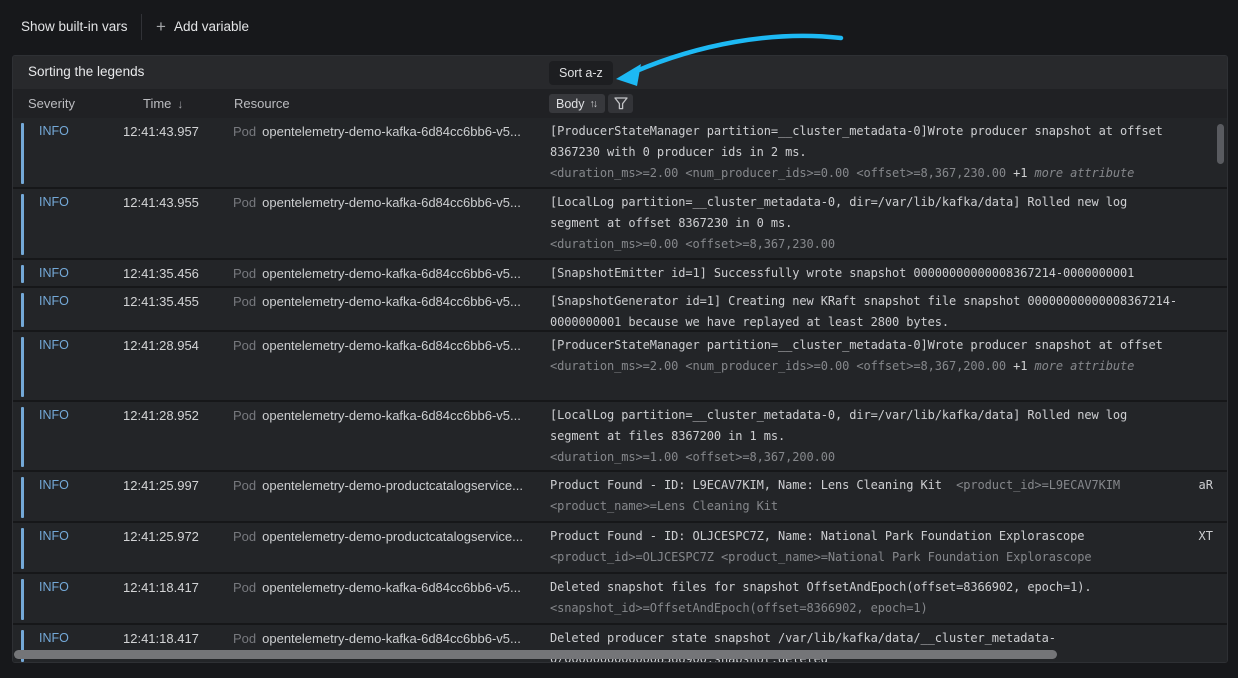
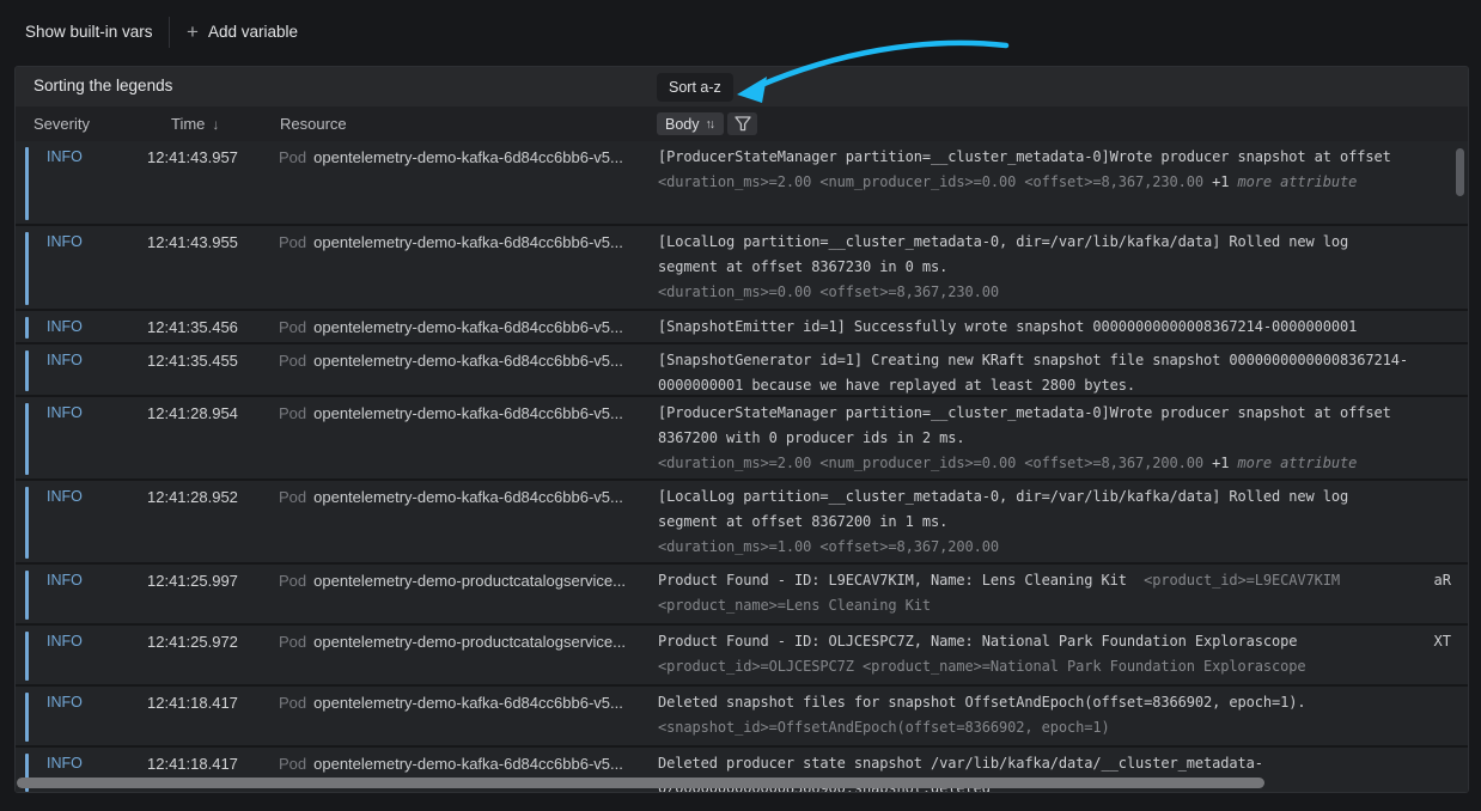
  Show built-in vars
  +
  Add variable
  Sorting the legends
  Sort a-z
  Severity
  Time ↓
  Resource
  Body
  ↑↓
  INFO
  12:41:43.957
  Pod opentelemetry-demo-kafka-6d84cc6bb6-v5...
  [ProducerStateManager partition=__cluster_metadata-0]Wrote producer snapshot at offset
- 8367230 with 0 producer ids in 2 ms.
  <duration_ms>=2.00 <num_producer_ids>=0.00 <offset>=8,367,230.00 +1 more attribute
  INFO
  12:41:43.955
  Pod opentelemetry-demo-kafka-6d84cc6bb6-v5...
  [LocalLog partition=__cluster_metadata-0, dir=/var/lib/kafka/data] Rolled new log
  segment at offset 8367230 in 0 ms.
  <duration_ms>=0.00 <offset>=8,367,230.00
  INFO
  12:41:35.456
  Pod opentelemetry-demo-kafka-6d84cc6bb6-v5...
  [SnapshotEmitter id=1] Successfully wrote snapshot 00000000000008367214-0000000001
  INFO
  12:41:35.455
  Pod opentelemetry-demo-kafka-6d84cc6bb6-v5...
  [SnapshotGenerator id=1] Creating new KRaft snapshot file snapshot 00000000000008367214-
  0000000001 because we have replayed at least 2800 bytes.
  INFO
  12:41:28.954
  Pod opentelemetry-demo-kafka-6d84cc6bb6-v5...
  [ProducerStateManager partition=__cluster_metadata-0]Wrote producer snapshot at offset
+ 8367200 with 0 producer ids in 2 ms.
  <duration_ms>=2.00 <num_producer_ids>=0.00 <offset>=8,367,200.00 +1 more attribute
  INFO
  12:41:28.952
  Pod opentelemetry-demo-kafka-6d84cc6bb6-v5...
  [LocalLog partition=__cluster_metadata-0, dir=/var/lib/kafka/data] Rolled new log
- segment at files 8367200 in 1 ms.
+ segment at offset 8367200 in 1 ms.
  <duration_ms>=1.00 <offset>=8,367,200.00
  INFO
  12:41:25.997
  Pod opentelemetry-demo-productcatalogservice...
  Product Found - ID: L9ECAV7KIM, Name: Lens Cleaning Kit <product_id>=L9ECAV7KIM
  <product_name>=Lens Cleaning Kit
  aR
  INFO
  12:41:25.972
  Pod opentelemetry-demo-productcatalogservice...
  Product Found - ID: OLJCESPC7Z, Name: National Park Foundation Explorascope
  <product_id>=OLJCESPC7Z <product_name>=National Park Foundation Explorascope
  XT
  INFO
  12:41:18.417
  Pod opentelemetry-demo-kafka-6d84cc6bb6-v5...
  Deleted snapshot files for snapshot OffsetAndEpoch(offset=8366902, epoch=1).
  <snapshot_id>=OffsetAndEpoch(offset=8366902, epoch=1)
  INFO
  12:41:18.417
  Pod opentelemetry-demo-kafka-6d84cc6bb6-v5...
  Deleted producer state snapshot /var/lib/kafka/data/__cluster_metadata-
  0/00000000000008366900.snapshot.deleted
